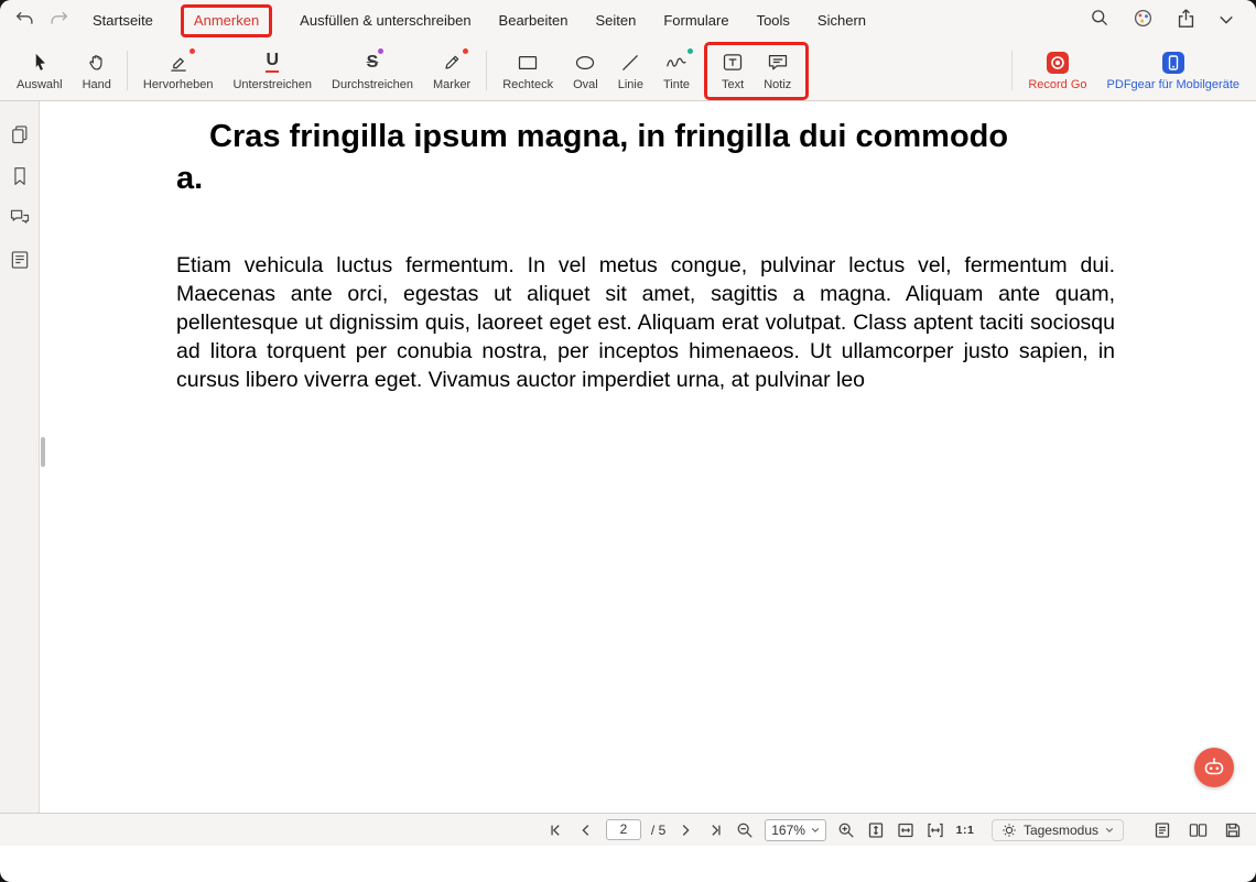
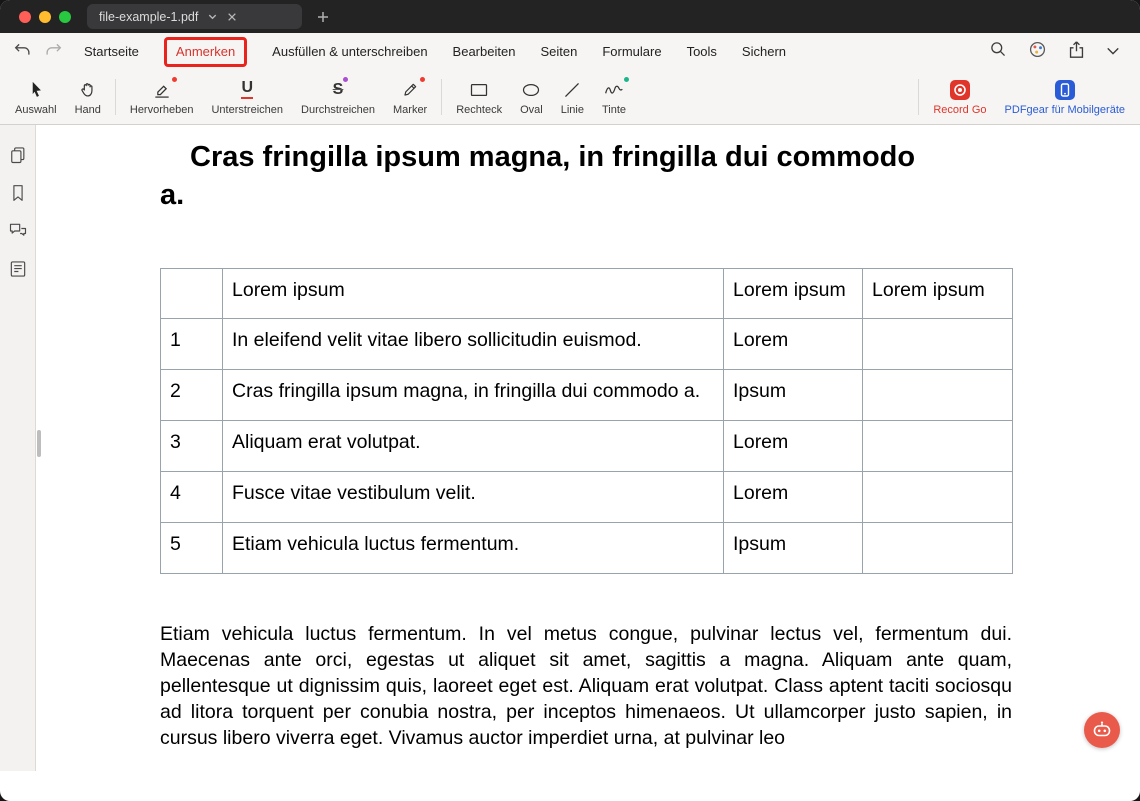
+ file-example-1.pdf
  Startseite
  Anmerken
  Ausfüllen & unterschreiben
  Bearbeiten
  Seiten
  Formulare
  Tools
  Sichern
  Auswahl
  Hand
  Hervorheben
  U
  Unterstreichen
  S
  Durchstreichen
  Marker
  Rechteck
  Oval
  Linie
  Tinte
- Text
- Notiz
  Record Go
  PDFgear für Mobilgeräte
  Cras fringilla ipsum magna, in fringilla dui commodo
  a.
+ 	Lorem ipsum	Lorem ipsum	Lorem ipsum
+ 1	In eleifend velit vitae libero sollicitudin euismod.	Lorem
+ 2	Cras fringilla ipsum magna, in fringilla dui commodo a.	Ipsum
+ 3	Aliquam erat volutpat.	Lorem
+ 4	Fusce vitae vestibulum velit.	Lorem
+ 5	Etiam vehicula luctus fermentum.	Ipsum
  Etiam vehicula luctus fermentum. In vel metus congue, pulvinar lectus vel, fermentum dui. Maecenas ante orci, egestas ut aliquet sit amet, sagittis a magna. Aliquam ante quam, pellentesque ut dignissim quis, laoreet eget est. Aliquam erat volutpat. Class aptent taciti sociosqu ad litora torquent per conubia nostra, per inceptos himenaeos. Ut ullamcorper justo sapien, in cursus libero viverra eget. Vivamus auctor imperdiet urna, at pulvinar leo
- 2
- / 5
- 167%
- 1:1
- Tagesmodus
